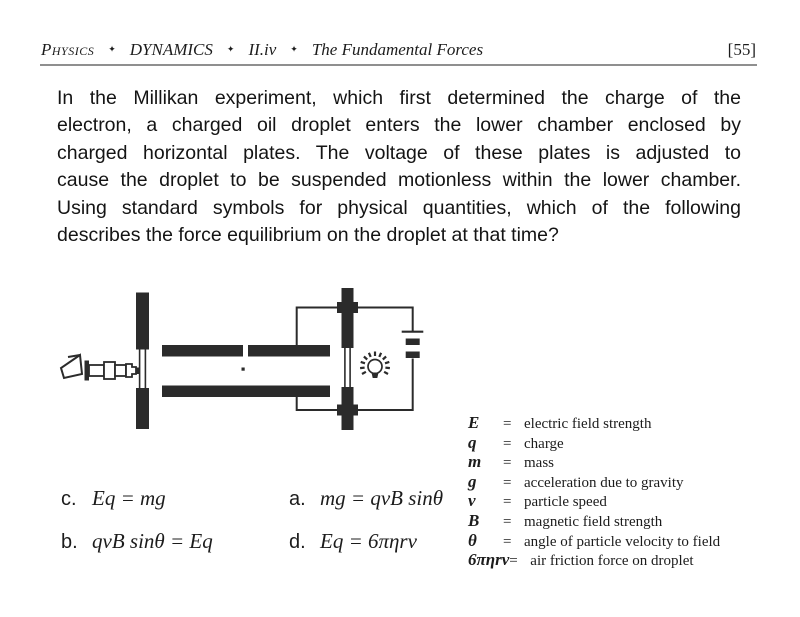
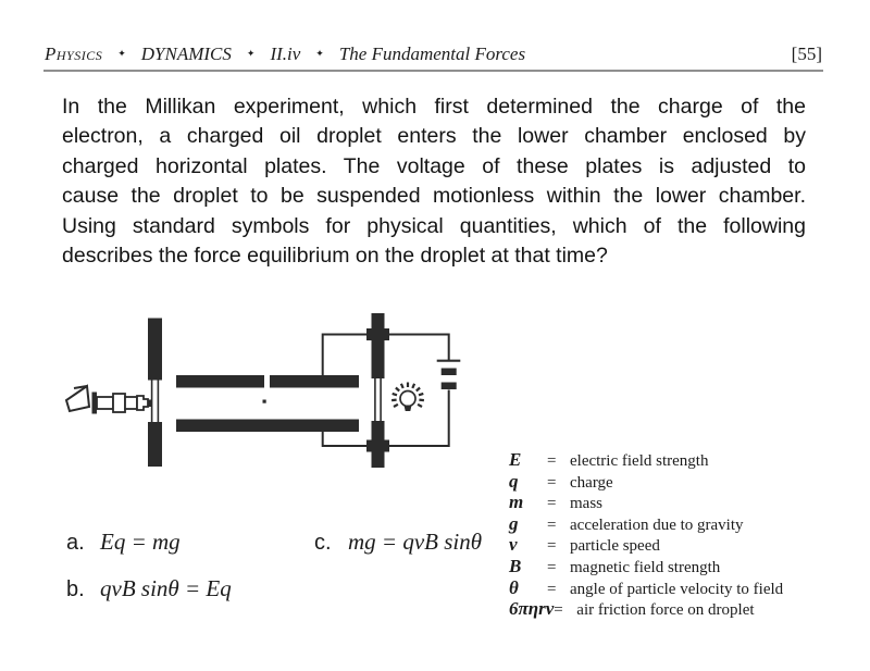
  Physics
  ✦
  DYNAMICS
  ✦
  II.iv
  ✦
  The Fundamental Forces
  [55]
  In the Millikan experiment, which first determined the charge of the
  electron, a charged oil droplet enters the lower chamber enclosed by
  charged horizontal plates. The voltage of these plates is adjusted to
  cause the droplet to be suspended motionless within the lower chamber.
  Using standard symbols for physical quantities, which of the following
  describes the force equilibrium on the droplet at that time?
  E
  =
  electric field strength
  q
  =
  charge
  m
  =
  mass
  g
  =
  acceleration due to gravity
  v
  =
  particle speed
  B
  =
  magnetic field strength
  θ
  =
  angle of particle velocity to field
  6πηrv
  =
  air friction force on droplet
- c.
+ a.
  Eq = mg
  b.
  qvB sinθ = Eq
- a.
+ c.
  mg = qvB sinθ
- d.
- Eq = 6πηrv
